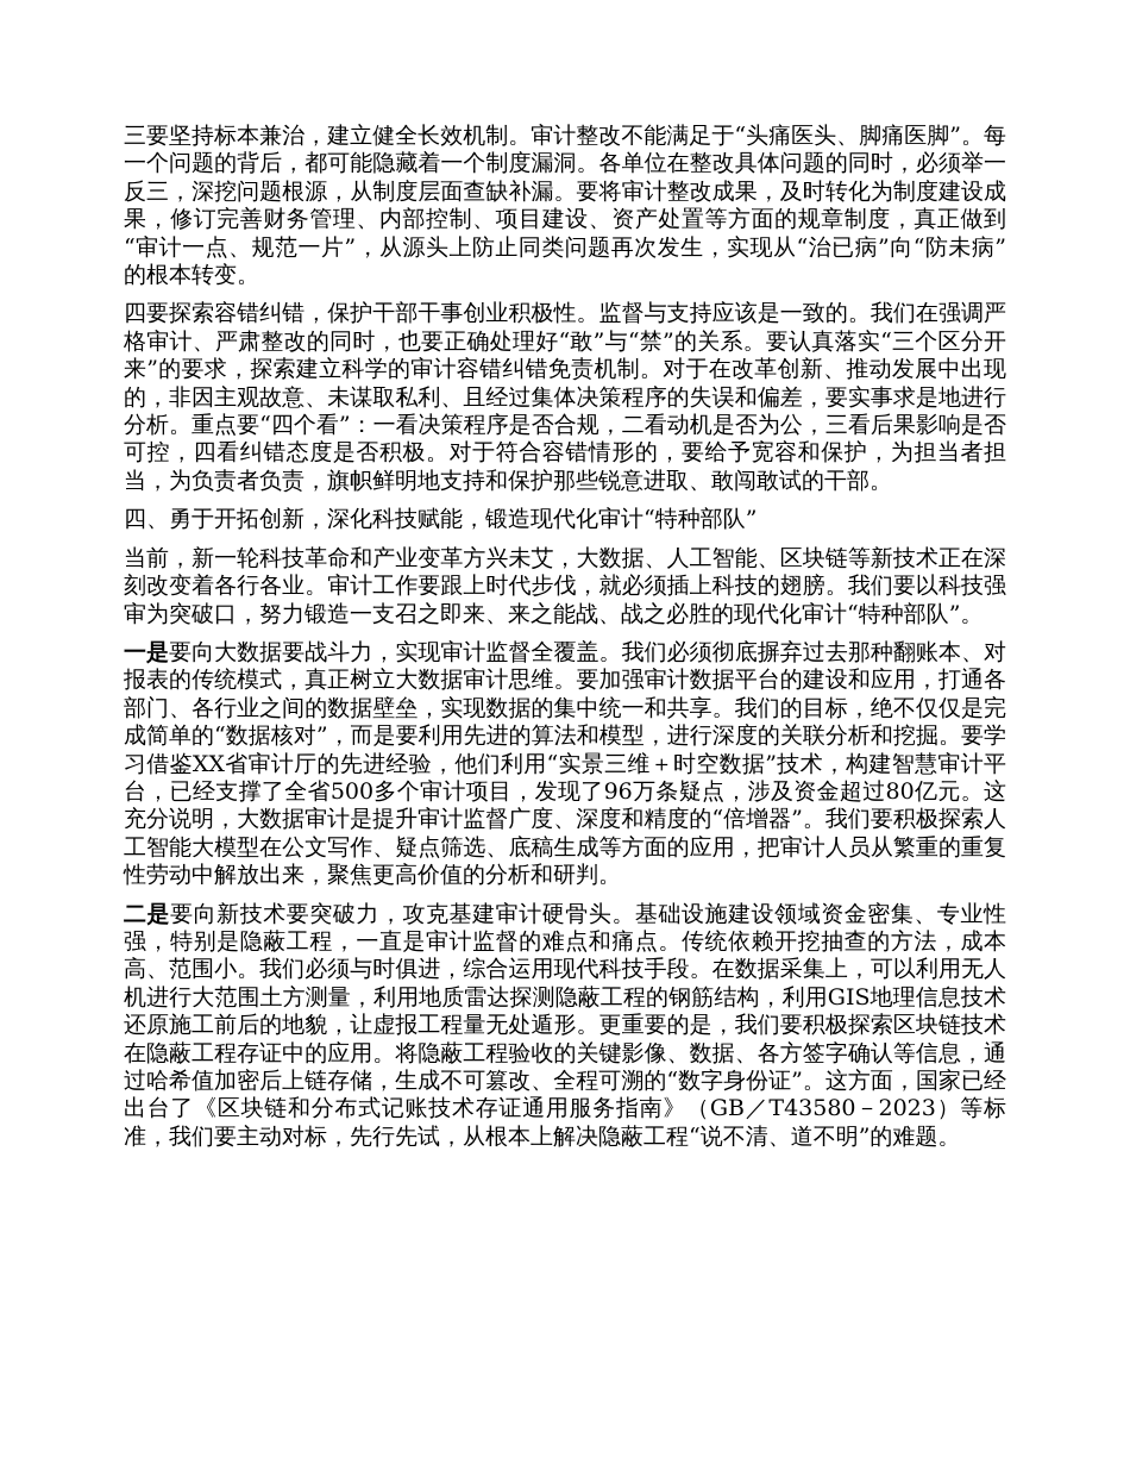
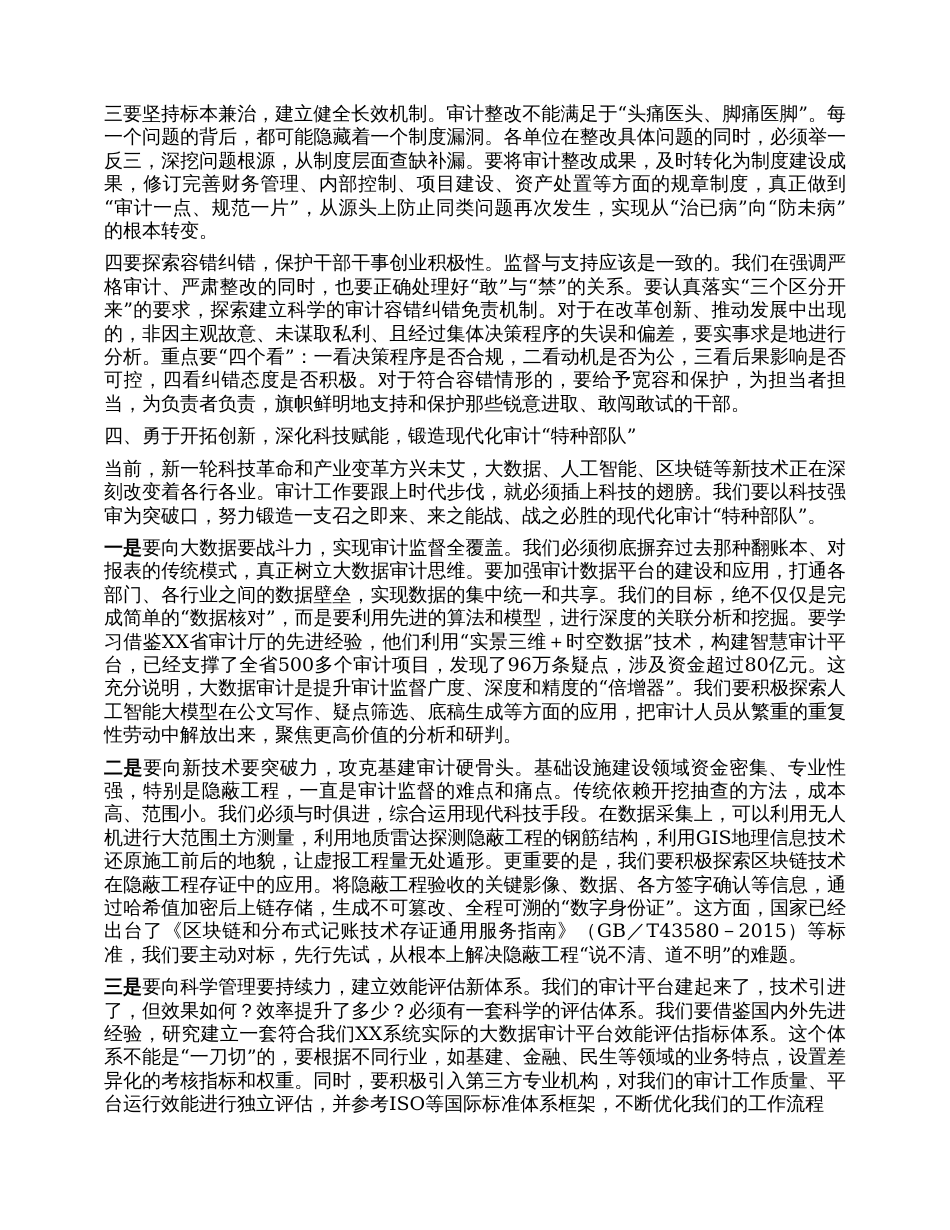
  三要坚持标本兼治，建立健全长效机制。审计整改不能满足于“头痛医头、脚痛医脚”。每一个问题的背后，都可能隐藏着一个制度漏洞。各单位在整改具体问题的同时，必须举一反三，深挖问题根源，从制度层面查缺补漏。要将审计整改成果，及时转化为制度建设成果，修订完善财务管理、内部控制、项目建设、资产处置等方面的规章制度，真正做到“审计一点、规范一片”，从源头上防止同类问题再次发生，实现从“治已病”向“防未病”的根本转变。
  四要探索容错纠错，保护干部干事创业积极性。监督与支持应该是一致的。我们在强调严格审计、严肃整改的同时，也要正确处理好“敢”与“禁”的关系。要认真落实“三个区分开来”的要求，探索建立科学的审计容错纠错免责机制。对于在改革创新、推动发展中出现的，非因主观故意、未谋取私利、且经过集体决策程序的失误和偏差，要实事求是地进行分析。重点要“四个看”：一看决策程序是否合规，二看动机是否为公，三看后果影响是否可控，四看纠错态度是否积极。对于符合容错情形的，要给予宽容和保护，为担当者担当，为负责者负责，旗帜鲜明地支持和保护那些锐意进取、敢闯敢试的干部。
  四、勇于开拓创新，深化科技赋能，锻造现代化审计“特种部队”
  当前，新一轮科技革命和产业变革方兴未艾，大数据、人工智能、区块链等新技术正在深刻改变着各行各业。审计工作要跟上时代步伐，就必须插上科技的翅膀。我们要以科技强审为突破口，努力锻造一支召之即来、来之能战、战之必胜的现代化审计“特种部队”。
  一是要向大数据要战斗力，实现审计监督全覆盖。我们必须彻底摒弃过去那种翻账本、对报表的传统模式，真正树立大数据审计思维。要加强审计数据平台的建设和应用，打通各部门、各行业之间的数据壁垒，实现数据的集中统一和共享。我们的目标，绝不仅仅是完成简单的“数据核对”，而是要利用先进的算法和模型，进行深度的关联分析和挖掘。要学习借鉴XX省审计厅的先进经验，他们利用“实景三维＋时空数据”技术，构建智慧审计平台，已经支撑了全省500多个审计项目，发现了96万条疑点，涉及资金超过80亿元。这充分说明，大数据审计是提升审计监督广度、深度和精度的“倍增器”。我们要积极探索人工智能大模型在公文写作、疑点筛选、底稿生成等方面的应用，把审计人员从繁重的重复性劳动中解放出来，聚焦更高价值的分析和研判。
- 二是要向新技术要突破力，攻克基建审计硬骨头。基础设施建设领域资金密集、专业性强，特别是隐蔽工程，一直是审计监督的难点和痛点。传统依赖开挖抽查的方法，成本高、范围小。我们必须与时俱进，综合运用现代科技手段。在数据采集上，可以利用无人机进行大范围土方测量，利用地质雷达探测隐蔽工程的钢筋结构，利用GIS地理信息技术还原施工前后的地貌，让虚报工程量无处遁形。更重要的是，我们要积极探索区块链技术在隐蔽工程存证中的应用。将隐蔽工程验收的关键影像、数据、各方签字确认等信息，通过哈希值加密后上链存储，生成不可篡改、全程可溯的“数字身份证”。这方面，国家已经出台了《区块链和分布式记账技术存证通用服务指南》（GB／T43580－2023）等标准，我们要主动对标，先行先试，从根本上解决隐蔽工程“说不清、道不明”的难题。
+ 二是要向新技术要突破力，攻克基建审计硬骨头。基础设施建设领域资金密集、专业性强，特别是隐蔽工程，一直是审计监督的难点和痛点。传统依赖开挖抽查的方法，成本高、范围小。我们必须与时俱进，综合运用现代科技手段。在数据采集上，可以利用无人机进行大范围土方测量，利用地质雷达探测隐蔽工程的钢筋结构，利用GIS地理信息技术还原施工前后的地貌，让虚报工程量无处遁形。更重要的是，我们要积极探索区块链技术在隐蔽工程存证中的应用。将隐蔽工程验收的关键影像、数据、各方签字确认等信息，通过哈希值加密后上链存储，生成不可篡改、全程可溯的“数字身份证”。这方面，国家已经出台了《区块链和分布式记账技术存证通用服务指南》（GB／T43580－2015）等标准，我们要主动对标，先行先试，从根本上解决隐蔽工程“说不清、道不明”的难题。
+ 三是要向科学管理要持续力，建立效能评估新体系。我们的审计平台建起来了，技术引进了，但效果如何？效率提升了多少？必须有一套科学的评估体系。我们要借鉴国内外先进经验，研究建立一套符合我们XX系统实际的大数据审计平台效能评估指标体系。这个体系不能是“一刀切”的，要根据不同行业，如基建、金融、民生等领域的业务特点，设置差异化的考核指标和权重。同时，要积极引入第三方专业机构，对我们的审计工作质量、平台运行效能进行独立评估，并参考ISO等国际标准体系框架，不断优化我们的工作流程
